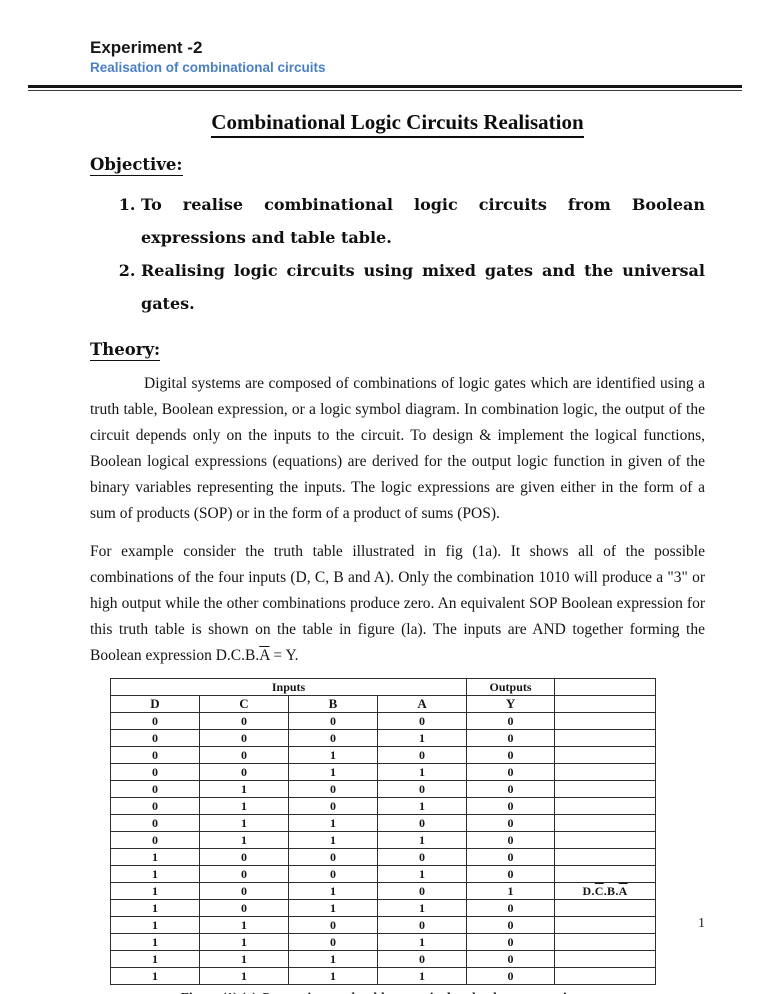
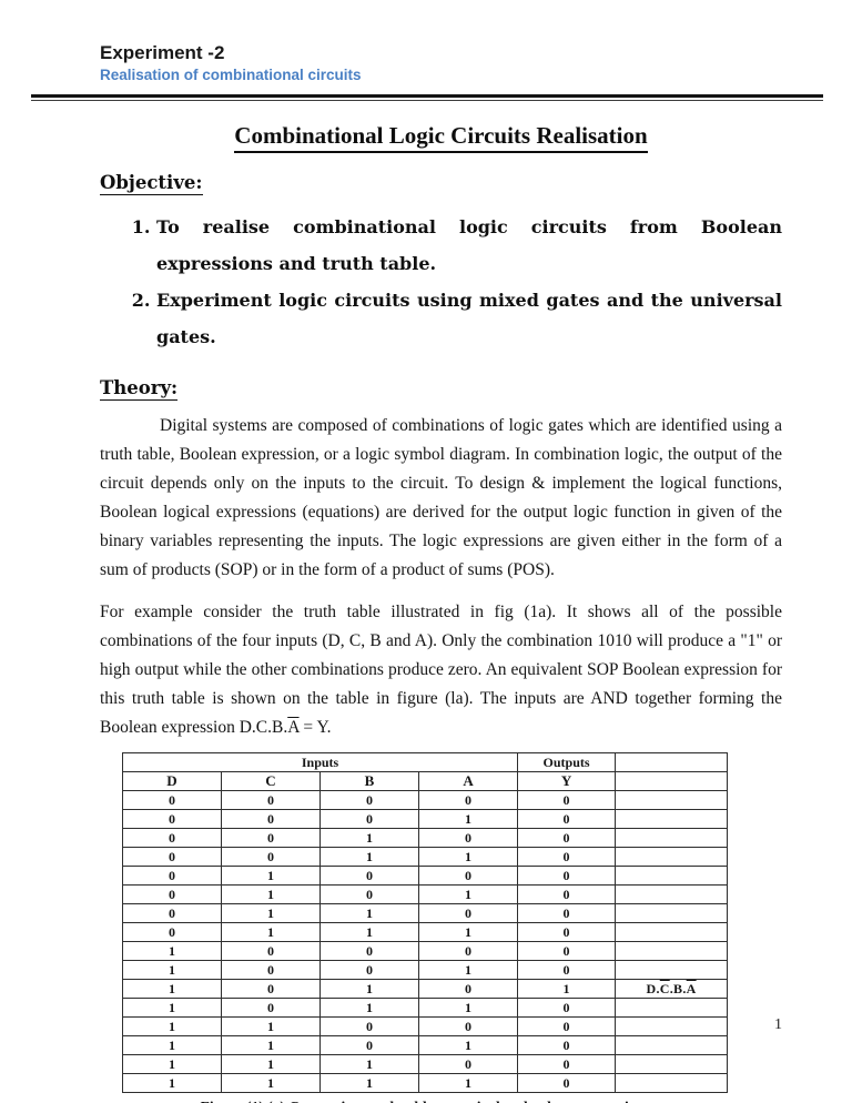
  Experiment -2
  Realisation of combinational circuits
  Combinational Logic Circuits Realisation
  Objective:
- To realise combinational logic circuits from Boolean expressions and table table.
+ To realise combinational logic circuits from Boolean expressions and truth table.
- Realising logic circuits using mixed gates and the universal gates.
+ Experiment logic circuits using mixed gates and the universal gates.
  Theory:
  Digital systems are composed of combinations of logic gates which are identified using a truth table, Boolean expression, or a logic symbol diagram. In combination logic, the output of the circuit depends only on the inputs to the circuit. To design & implement the logical functions, Boolean logical expressions (equations) are derived for the output logic function in given of the binary variables representing the inputs. The logic expressions are given either in the form of a sum of products (SOP) or in the form of a product of sums (POS).
- For example consider the truth table illustrated in fig (1a). It shows all of the possible combinations of the four inputs (D, C, B and A). Only the combination 1010 will produce a "3" or high output while the other combinations produce zero. An equivalent SOP Boolean expression for this truth table is shown on the table in figure (la). The inputs are AND together forming the Boolean expression D.C.B.A = Y.
+ For example consider the truth table illustrated in fig (1a). It shows all of the possible combinations of the four inputs (D, C, B and A). Only the combination 1010 will produce a "1" or high output while the other combinations produce zero. An equivalent SOP Boolean expression for this truth table is shown on the table in figure (la). The inputs are AND together forming the Boolean expression D.C.B.A = Y.
  Inputs	Outputs
  D	C	B	A	Y
  0	0	0	0	0
  0	0	0	1	0
  0	0	1	0	0
  0	0	1	1	0
  0	1	0	0	0
  0	1	0	1	0
  0	1	1	0	0
  0	1	1	1	0
  1	0	0	0	0
  1	0	0	1	0
  1	0	1	0	1	D.C.B.A
  1	0	1	1	0
  1	1	0	0	0
  1	1	0	1	0
  1	1	1	0	0
  1	1	1	1	0
  1
